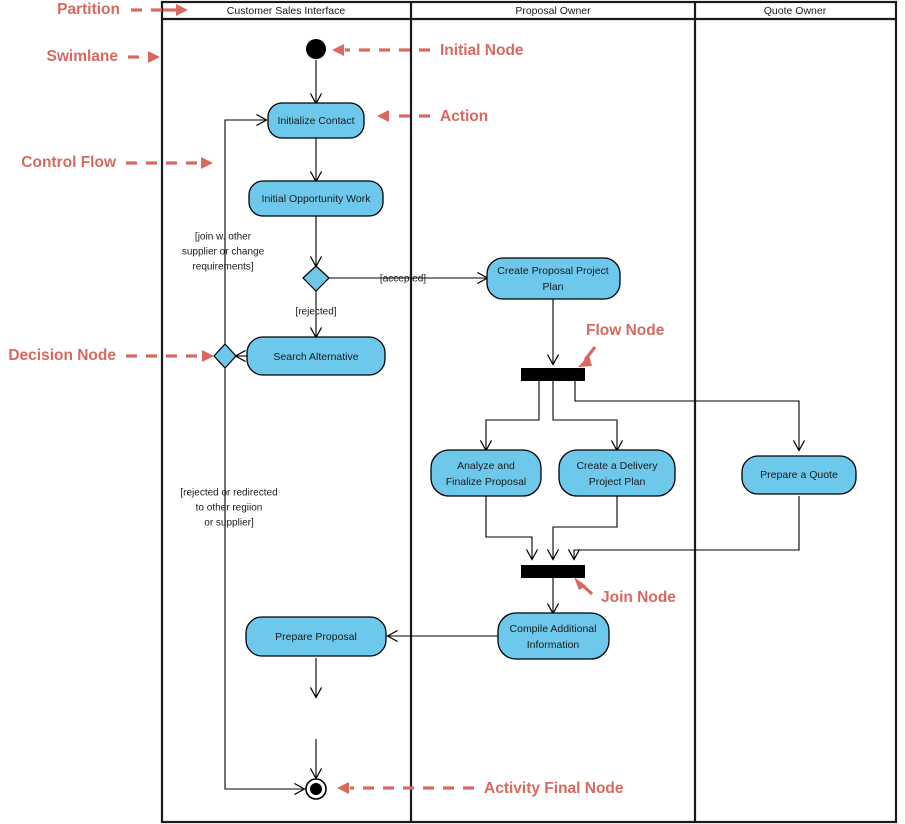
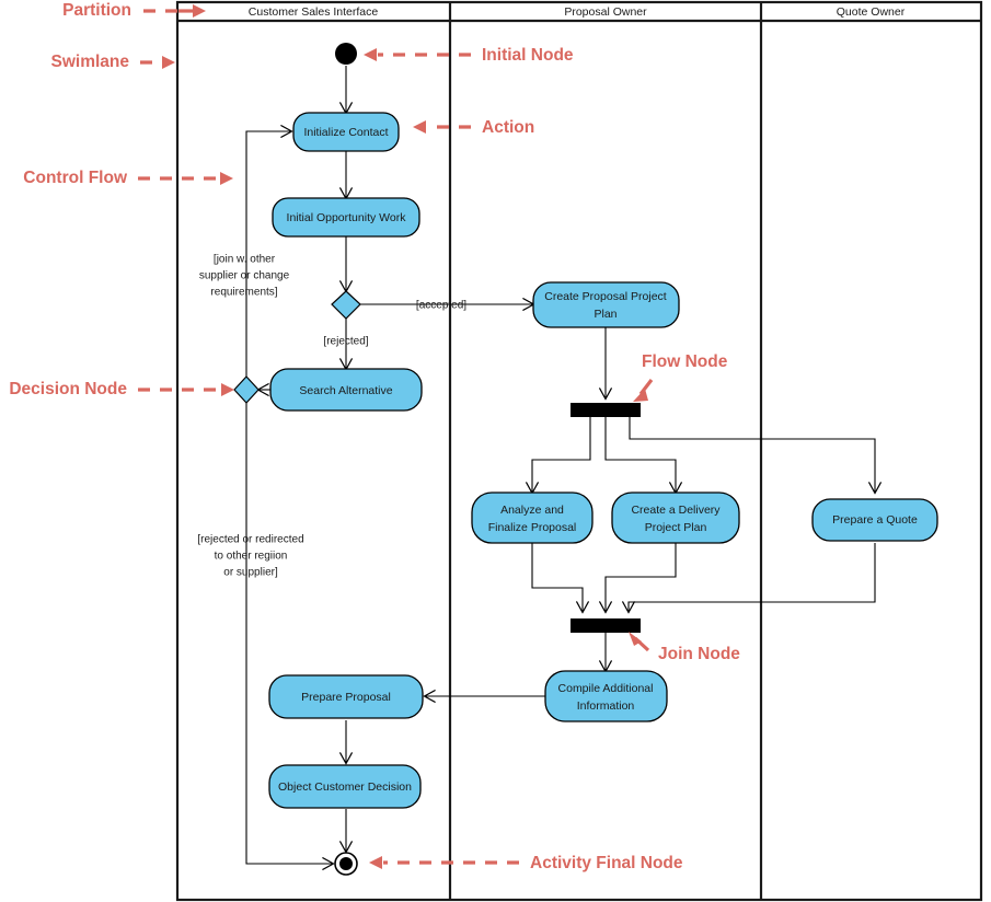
  Customer Sales Interface
  Proposal Owner
  Quote Owner
  Initialize Contact
  Initial Opportunity Work
  Search Alternative
  Create Proposal Project
  Plan
  Analyze and
  Finalize Proposal
  Create a Delivery
  Project Plan
  Prepare a Quote
  Compile Additional
  Information
  Prepare Proposal
+ Object Customer Decision
  [join w. other
  supplier or change
  requirements]
  [accepted]
  [rejected]
  [rejected or redirected
  to other regiion
  or supplier]
  Partition
  Swimlane
  Control Flow
  Decision Node
  Initial Node
  Action
  Flow Node
  Join Node
  Activity Final Node
